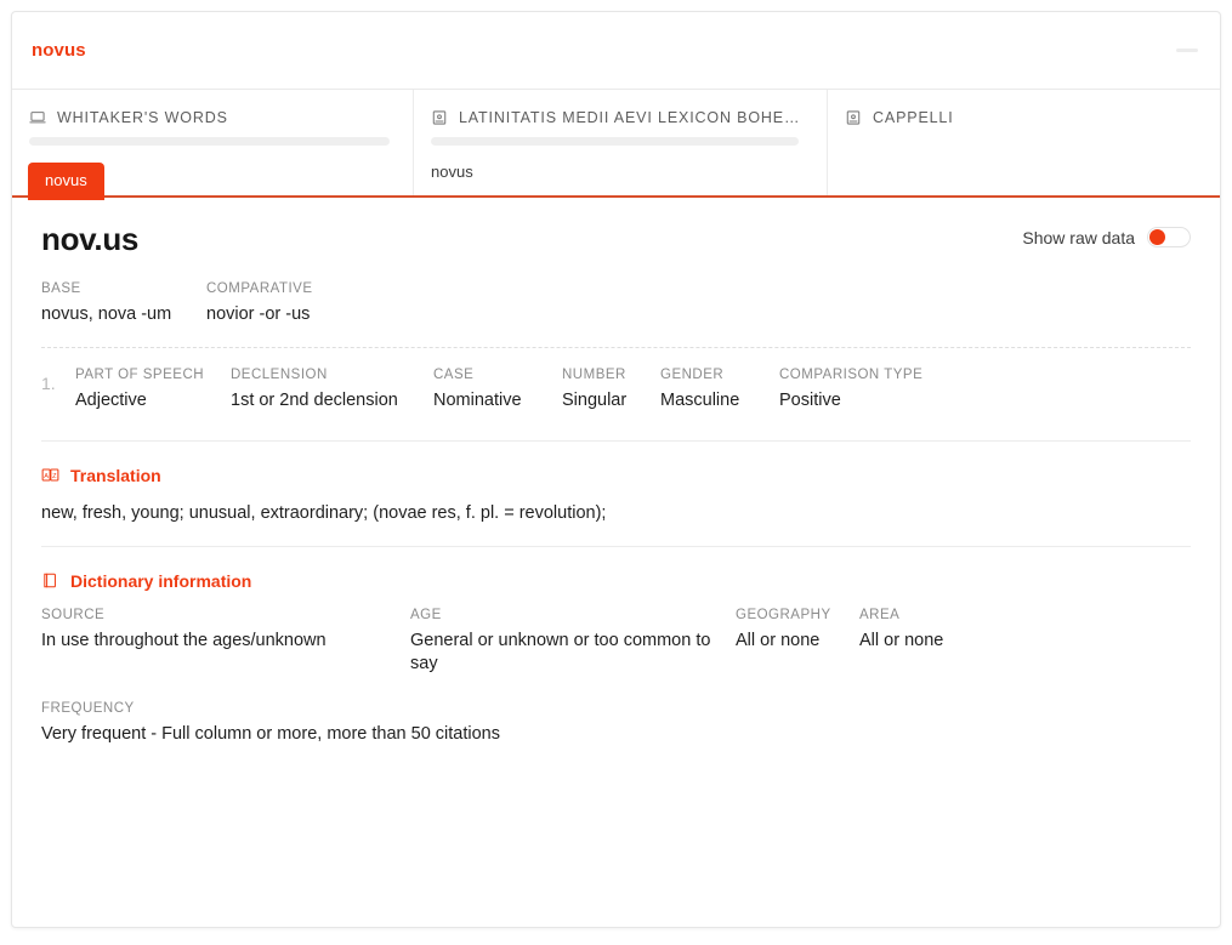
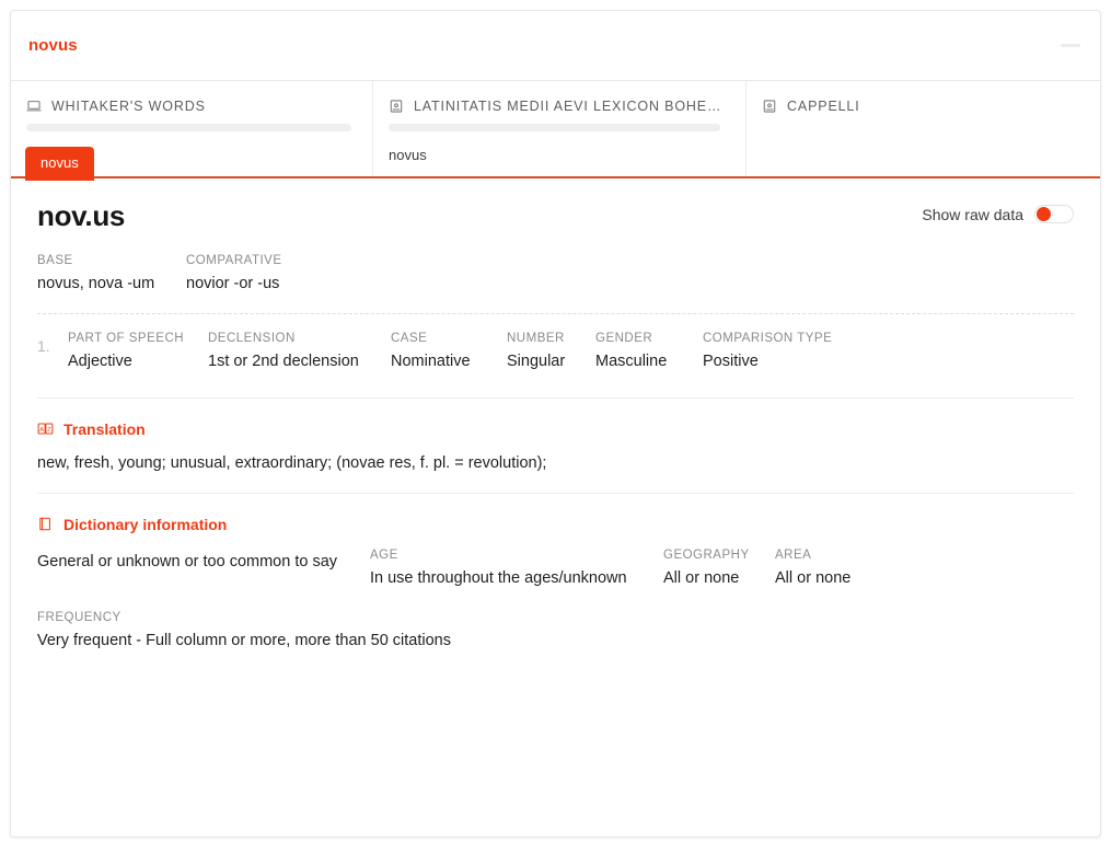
  novus
  WHITAKER'S WORDS
  novus
  LATINITATIS MEDII AEVI LEXICON BOHE…
  novus
  CAPPELLI
  nov.us
  Show raw data
  BASE
  novus, nova -um
  COMPARATIVE
  novior -or -us
  1.
  PART OF SPEECH
  Adjective
  DECLENSION
  1st or 2nd declension
  CASE
  Nominative
  NUMBER
  Singular
  GENDER
  Masculine
  COMPARISON TYPE
  Positive
  Translation
  new, fresh, young; unusual, extraordinary; (novae res, f. pl. = revolution);
  Dictionary information
- SOURCE
- In use throughout the ages/unknown
+ General or unknown or too common to say
  AGE
- General or unknown or too common to say
+ In use throughout the ages/unknown
  GEOGRAPHY
  All or none
  AREA
  All or none
  FREQUENCY
  Very frequent - Full column or more, more than 50 citations
